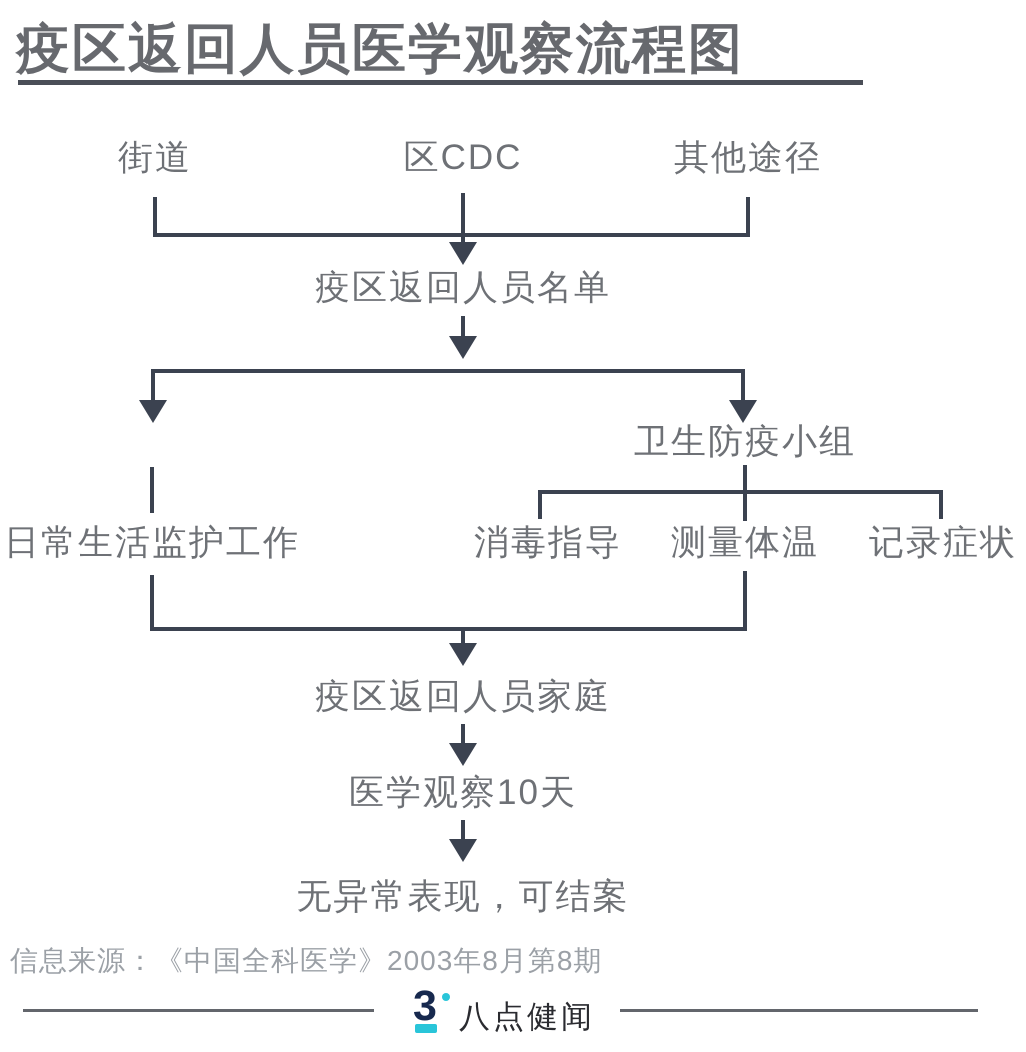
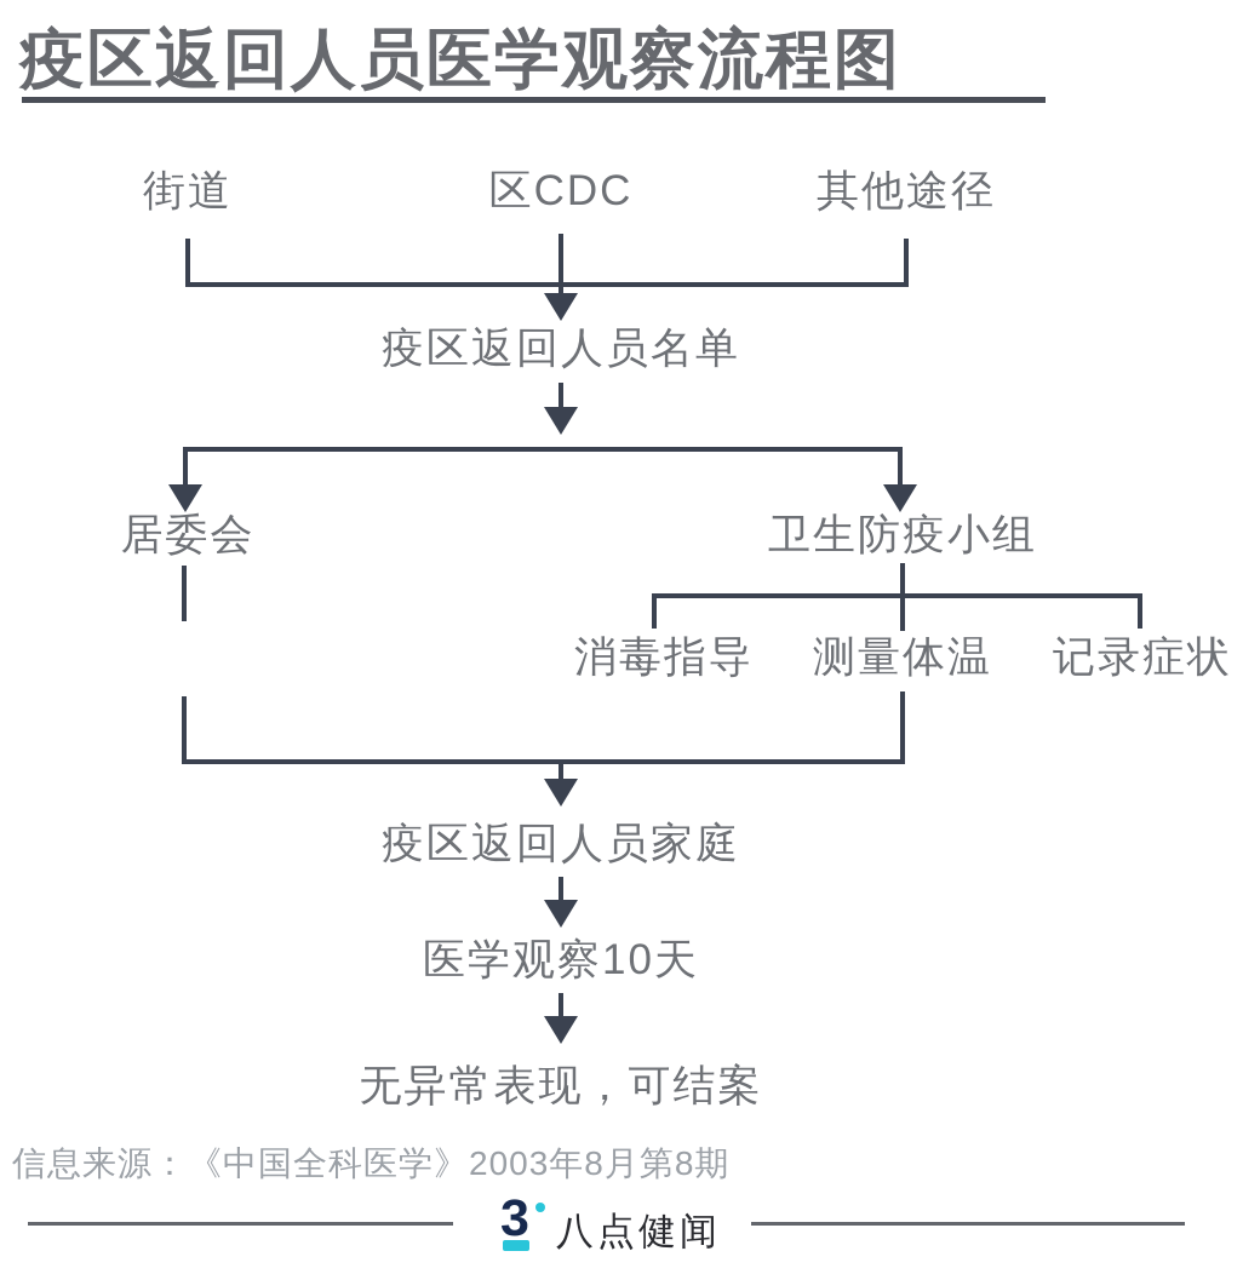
  疫区返回人员医学观察流程图
  街道
  区CDC
  其他途径
  疫区返回人员名单
+ 居委会
  卫生防疫小组
- 日常生活监护工作
  消毒指导
  测量体温
  记录症状
  疫区返回人员家庭
  医学观察10天
  无异常表现，可结案
  信息来源：《中国全科医学》2003年8月第8期
  3
  八点健闻
